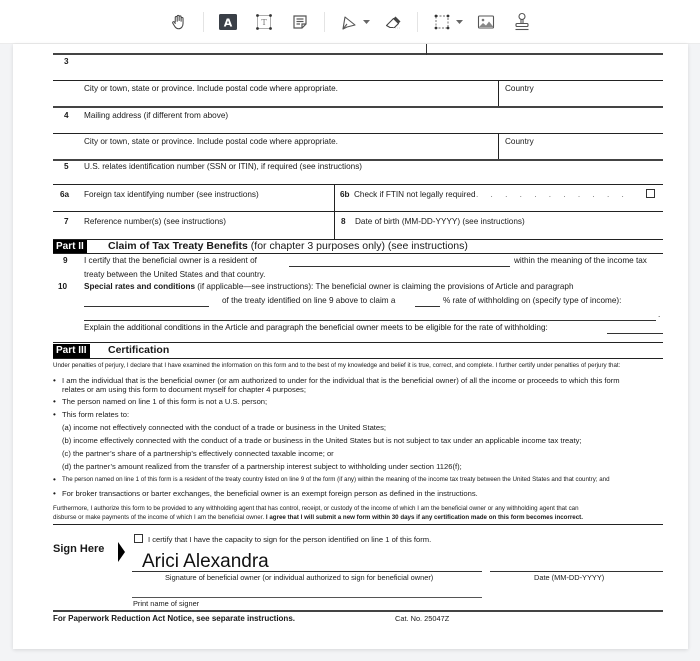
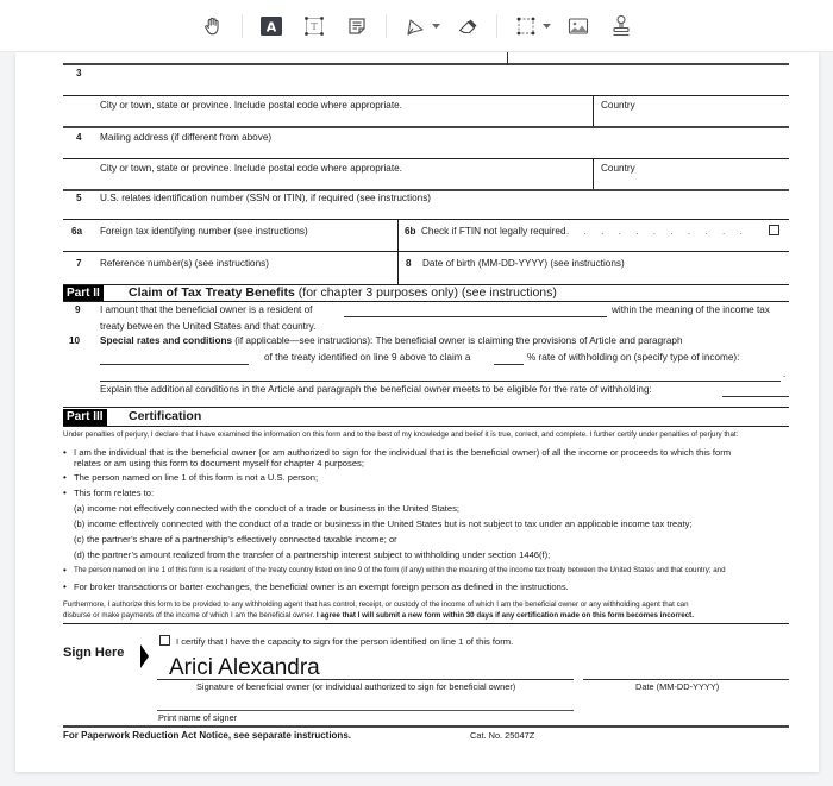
  A
  T
  3
  City or town, state or province. Include postal code where appropriate.
  Country
  4
  Mailing address (if different from above)
  City or town, state or province. Include postal code where appropriate.
  Country
  5
  U.S. relates identification number (SSN or ITIN), if required (see instructions)
  6a
  Foreign tax identifying number (see instructions)
  6b
  Check if FTIN not legally required
  . . . . . . . . . . .
  7
  Reference number(s) (see instructions)
  8
  Date of birth (MM-DD-YYYY) (see instructions)
  Part II
  Claim of Tax Treaty Benefits (for chapter 3 purposes only) (see instructions)
  9
- I certify that the beneficial owner is a resident of
+ I amount that the beneficial owner is a resident of
  within the meaning of the income tax
  treaty between the United States and that country.
  10
  Special rates and conditions (if applicable—see instructions): The beneficial owner is claiming the provisions of Article and paragraph
  of the treaty identified on line 9 above to claim a
  % rate of withholding on (specify type of income):
  .
  Explain the additional conditions in the Article and paragraph the beneficial owner meets to be eligible for the rate of withholding:
  Part III
  Certification
  •
- I am the individual that is the beneficial owner (or am authorized to under for the individual that is the beneficial owner) of all the income or proceeds to which this form
+ I am the individual that is the beneficial owner (or am authorized to sign for the individual that is the beneficial owner) of all the income or proceeds to which this form
  relates or am using this form to document myself for chapter 4 purposes;
  •
  The person named on line 1 of this form is not a U.S. person;
  •
  This form relates to:
  (a) income not effectively connected with the conduct of a trade or business in the United States;
  (b) income effectively connected with the conduct of a trade or business in the United States but is not subject to tax under an applicable income tax treaty;
  (c) the partner’s share of a partnership’s effectively connected taxable income; or
- (d) the partner’s amount realized from the transfer of a partnership interest subject to withholding under section 1126(f);
+ (d) the partner’s amount realized from the transfer of a partnership interest subject to withholding under section 1446(f);
  •
  •
  For broker transactions or barter exchanges, the beneficial owner is an exempt foreign person as defined in the instructions.
  Sign Here
  I certify that I have the capacity to sign for the person identified on line 1 of this form.
  Arici Alexandra
  Signature of beneficial owner (or individual authorized to sign for beneficial owner)
  Date (MM-DD-YYYY)
  Print name of signer
  For Paperwork Reduction Act Notice, see separate instructions.
  Cat. No. 25047Z
